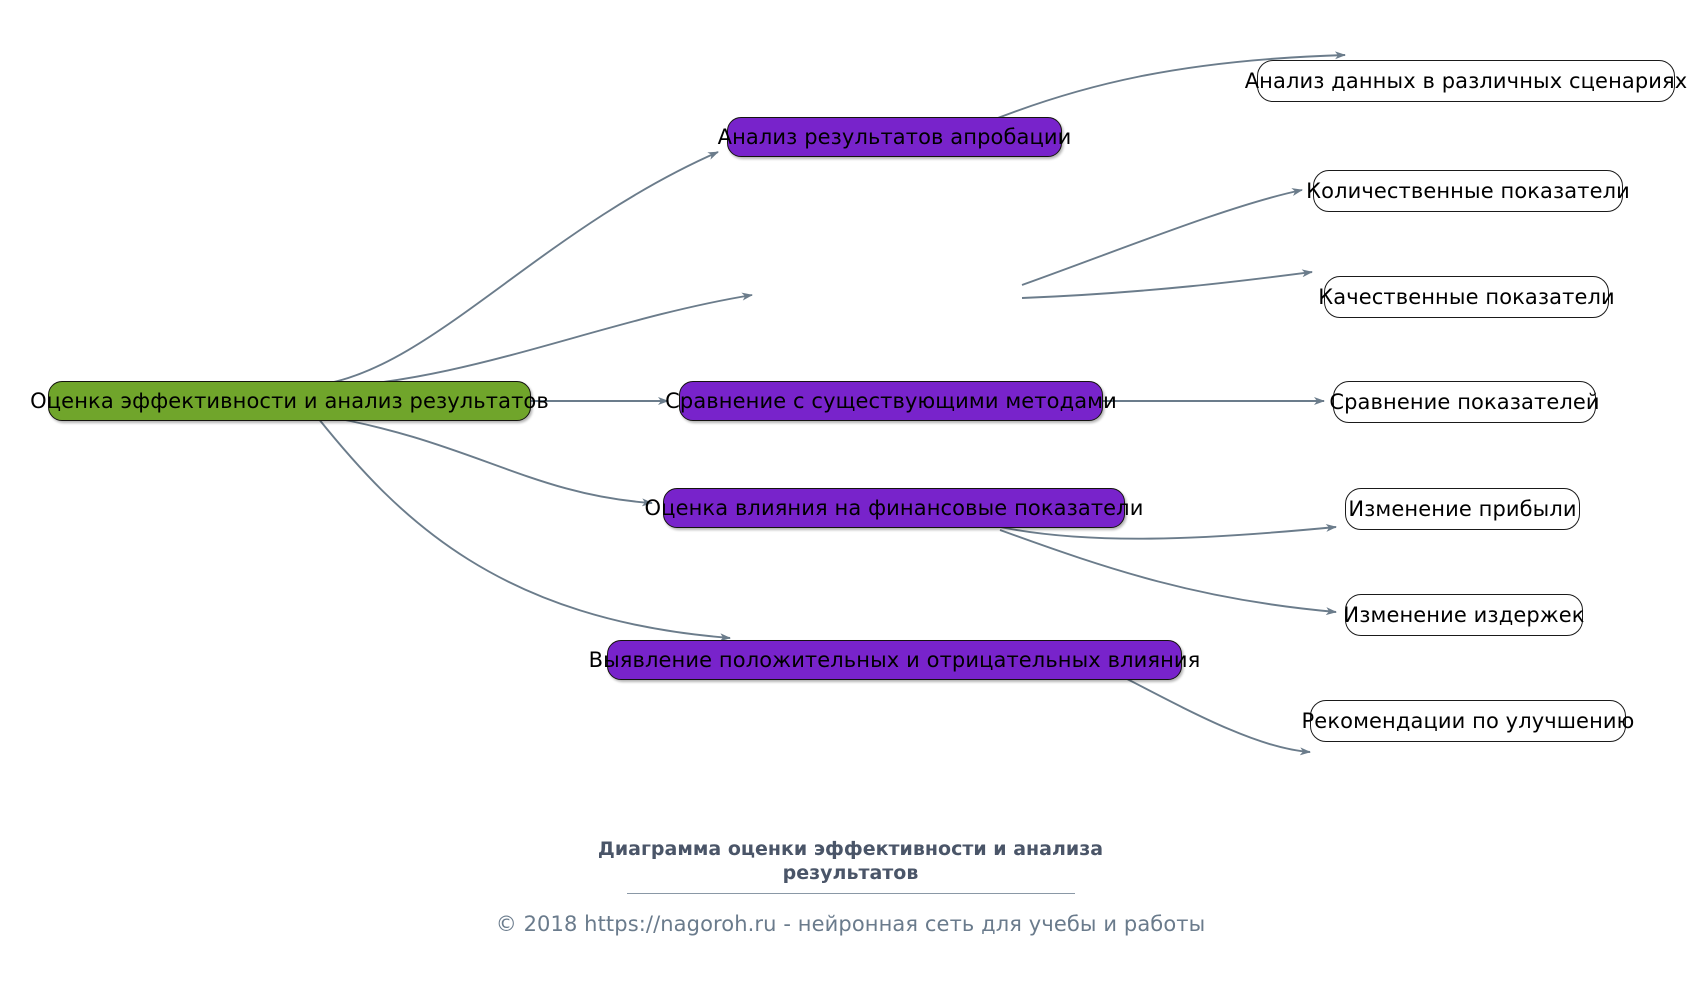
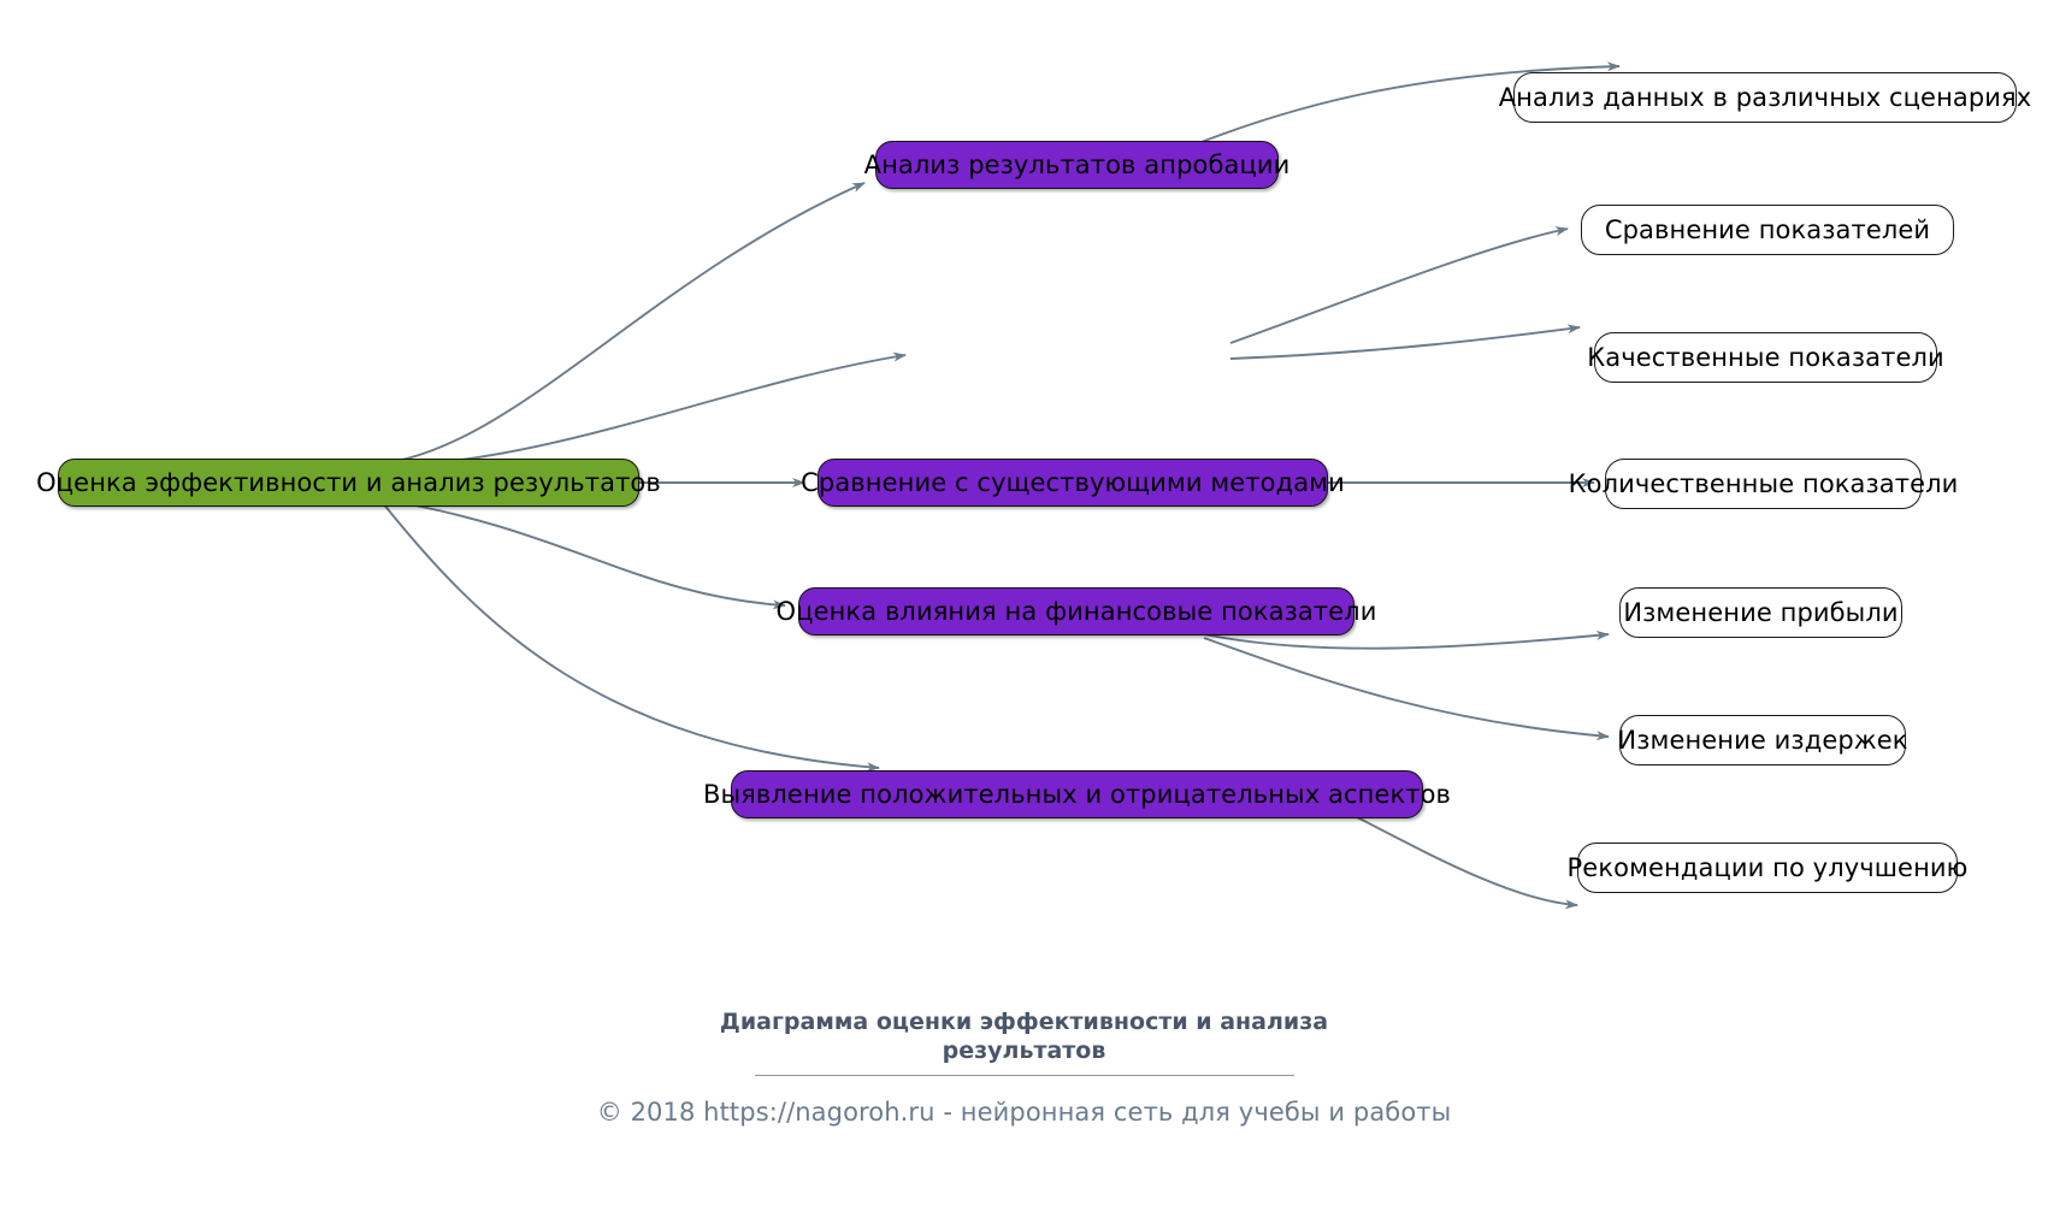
  Оценка эффективности и анализ результатов
  Анализ результатов апробации
  Сравнение с существующими методами
  Оценка влияния на финансовые показатели
- Выявление положительных и отрицательных влияния
+ Выявление положительных и отрицательных аспектов
  Анализ данных в различных сценариях
- Количественные показатели
+ Сравнение показателей
  Качественные показатели
- Сравнение показателей
+ Количественные показатели
  Изменение прибыли
  Изменение издержек
  Рекомендации по улучшению
  Диаграмма оценки эффективности и анализа результатов
  © 2018 https://nagoroh.ru - нейронная сеть для учебы и работы
